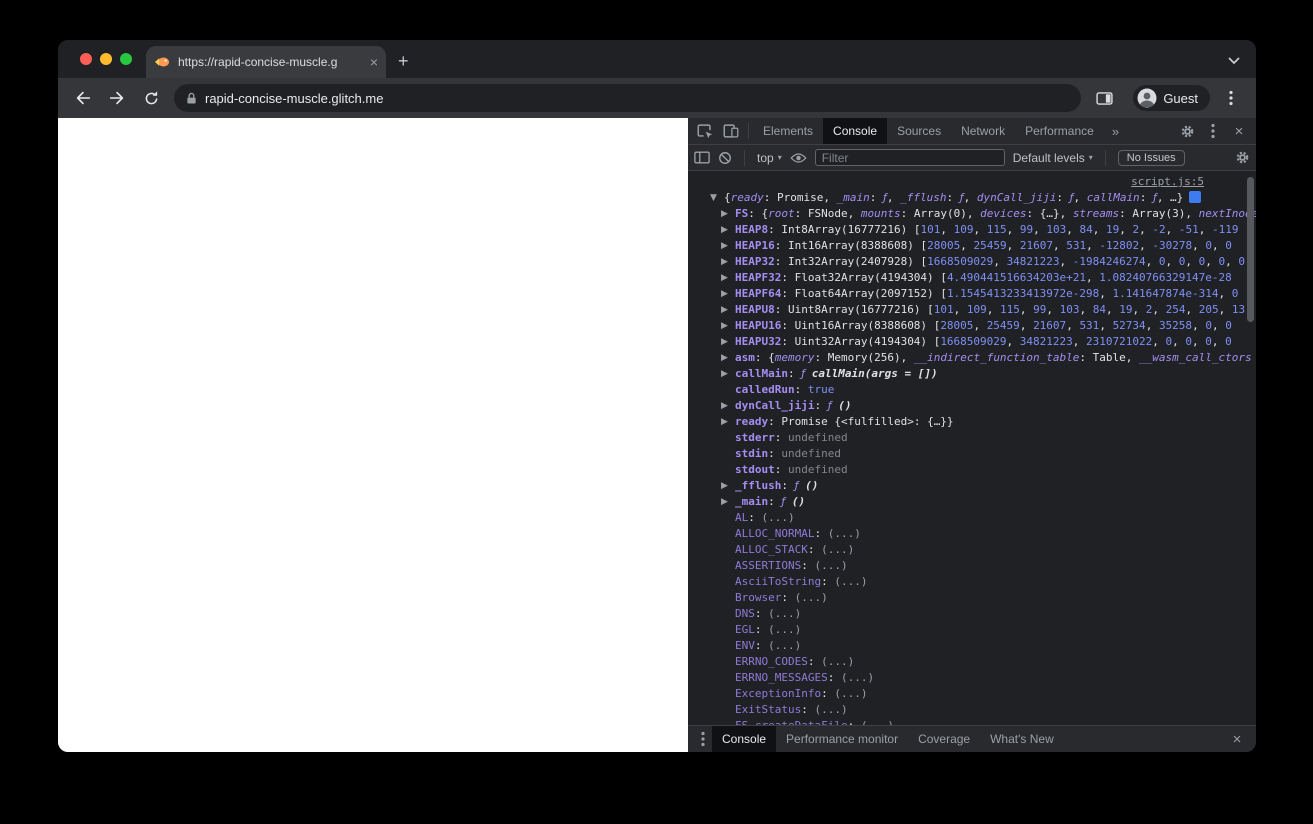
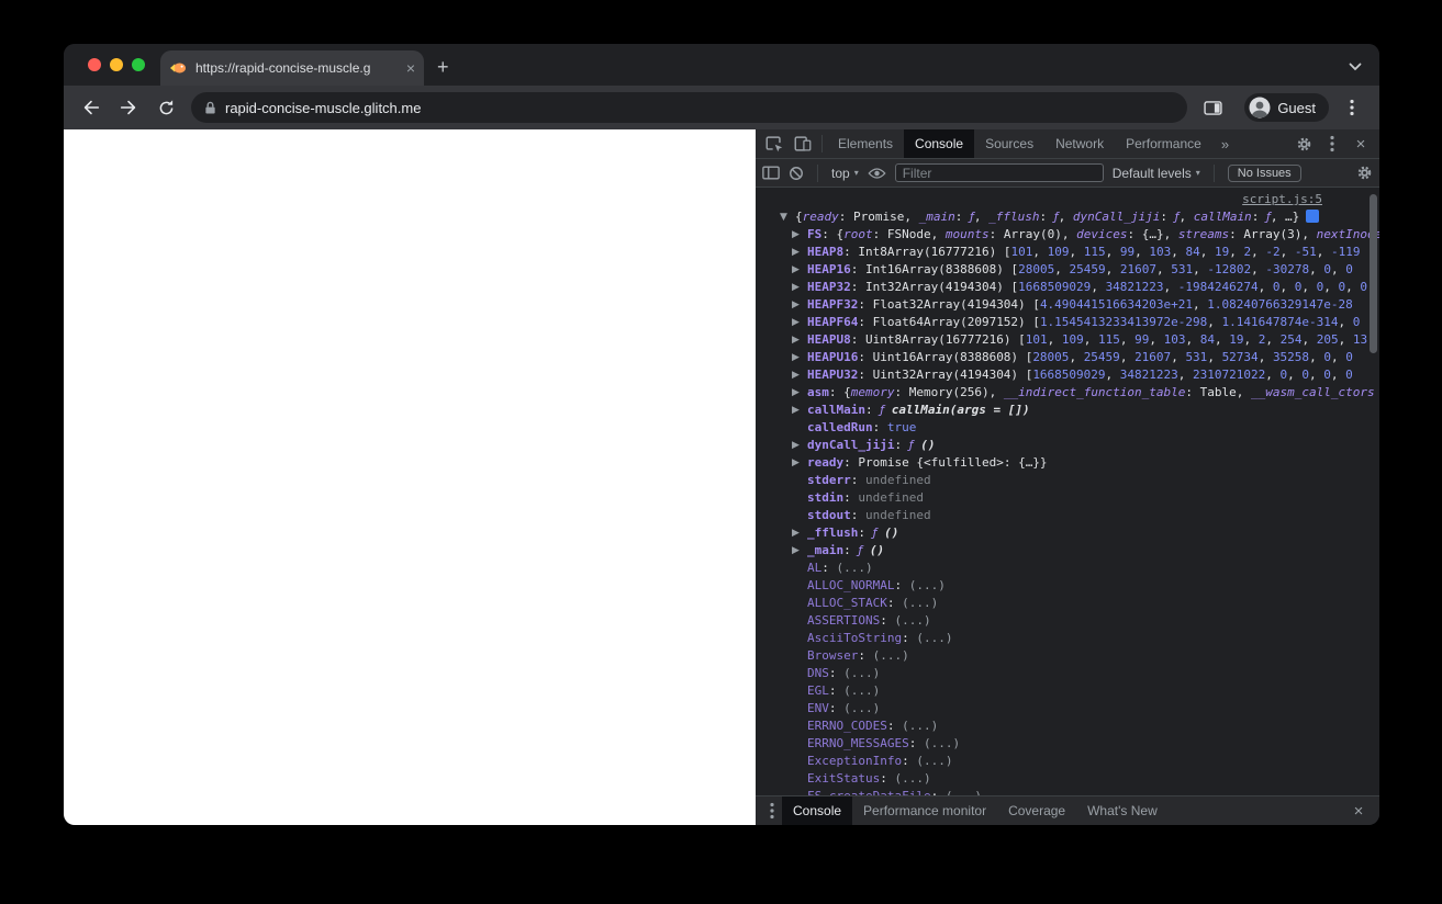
  https://rapid-concise-muscle.g
  ×
  +
  rapid-concise-muscle.glitch.me
  Guest
  Elements
  Console
  Sources
  Network
  Performance
  »
  ×
  top
  ▾
  Filter
  Default levels
  ▾
  No Issues
  script.js:5
  ▼
  {ready: Promise, _main: ƒ, _fflush: ƒ, dynCall_jiji: ƒ, callMain: ƒ, …}
  ▶
  FS: {root: FSNode, mounts: Array(0), devices: {…}, streams: Array(3), nextInoe
  ▶
  HEAP8: Int8Array(16777216) [101, 109, 115, 99, 103, 84, 19, 2, -2, -51, -119
  ▶
  HEAP16: Int16Array(8388608) [28005, 25459, 21607, 531, -12802, -30278, 0, 0
  ▶
- HEAP32: Int32Array(2407928) [1668509029, 34821223, -1984246274, 0, 0, 0, 0, 0
+ HEAP32: Int32Array(4194304) [1668509029, 34821223, -1984246274, 0, 0, 0, 0, 0
  ▶
  HEAPF32: Float32Array(4194304) [4.490441516634203e+21, 1.08240766329147e-28
  ▶
  HEAPF64: Float64Array(2097152) [1.1545413233413972e-298, 1.141647874e-314, 0
  ▶
  HEAPU8: Uint8Array(16777216) [101, 109, 115, 99, 103, 84, 19, 2, 254, 205, 13
  ▶
  HEAPU16: Uint16Array(8388608) [28005, 25459, 21607, 531, 52734, 35258, 0, 0
  ▶
  HEAPU32: Uint32Array(4194304) [1668509029, 34821223, 2310721022, 0, 0, 0, 0
  ▶
  asm: {memory: Memory(256), __indirect_function_table: Table, __wasm_call_ctors
  ▶
  callMain: ƒ callMain(args = [])
  calledRun: true
  ▶
  dynCall_jiji: ƒ ()
  ▶
  ready: Promise {<fulfilled>: {…}}
  stderr: undefined
  stdin: undefined
  stdout: undefined
  ▶
  _fflush: ƒ ()
  ▶
  _main: ƒ ()
  AL: (...)
  ALLOC_NORMAL: (...)
  ALLOC_STACK: (...)
  ASSERTIONS: (...)
  AsciiToString: (...)
  Browser: (...)
  DNS: (...)
  EGL: (...)
  ENV: (...)
  ERRNO_CODES: (...)
  ERRNO_MESSAGES: (...)
  ExceptionInfo: (...)
  ExitStatus: (...)
  Console
  Performance monitor
  Coverage
  What's New
  ×
